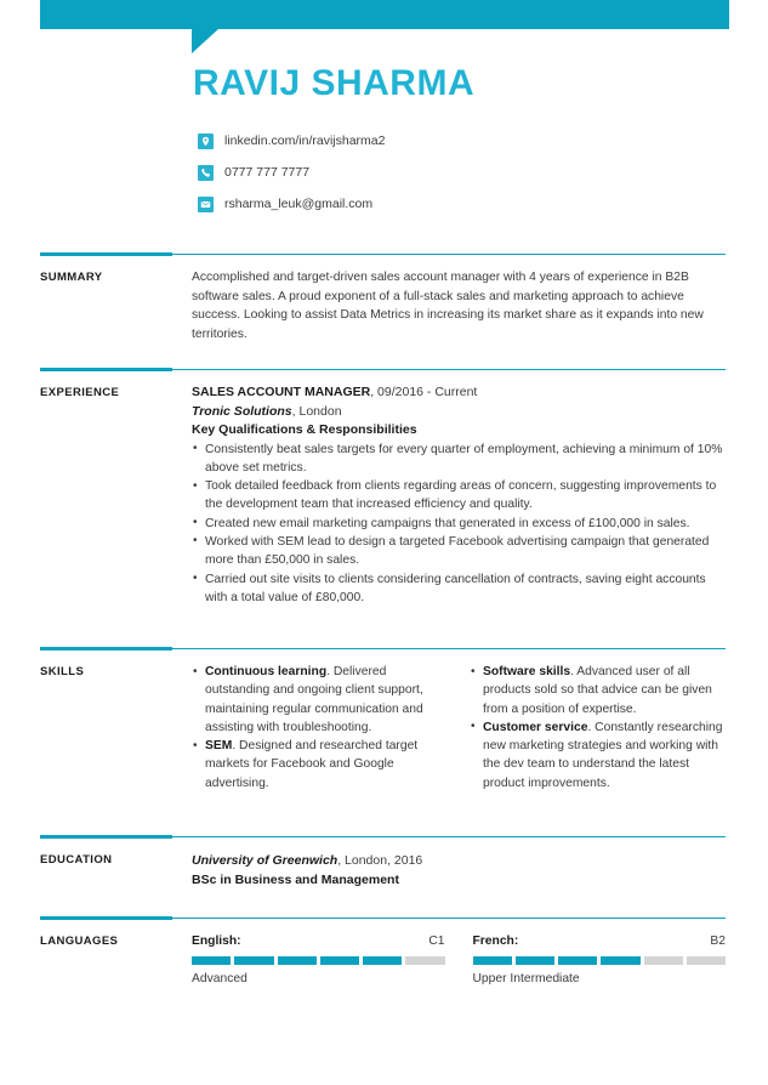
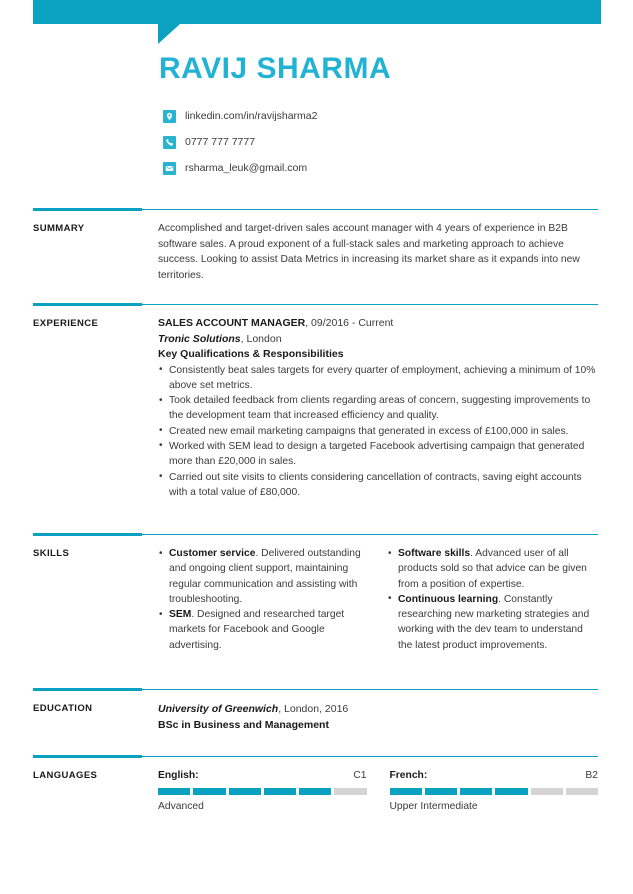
  RAVIJ SHARMA
  linkedin.com/in/ravijsharma2
  0777 777 7777
  rsharma_leuk@gmail.com
  SUMMARY
  Accomplished and target-driven sales account manager with 4 years of experience in B2B software sales. A proud exponent of a full-stack sales and marketing approach to achieve success. Looking to assist Data Metrics in increasing its market share as it expands into new territories.
  EXPERIENCE
  SALES ACCOUNT MANAGER, 09/2016 - Current
  Tronic Solutions, London
  Key Qualifications & Responsibilities
  Consistently beat sales targets for every quarter of employment, achieving a minimum of 10% above set metrics.
  Took detailed feedback from clients regarding areas of concern, suggesting improvements to the development team that increased efficiency and quality.
  Created new email marketing campaigns that generated in excess of £100,000 in sales.
- Worked with SEM lead to design a targeted Facebook advertising campaign that generated more than £50,000 in sales.
+ Worked with SEM lead to design a targeted Facebook advertising campaign that generated more than £20,000 in sales.
  Carried out site visits to clients considering cancellation of contracts, saving eight accounts with a total value of £80,000.
  SKILLS
- Continuous learning. Delivered outstanding and ongoing client support, maintaining regular communication and assisting with troubleshooting.
+ Customer service. Delivered outstanding and ongoing client support, maintaining regular communication and assisting with troubleshooting.
  SEM. Designed and researched target markets for Facebook and Google advertising.
  Software skills. Advanced user of all products sold so that advice can be given from a position of expertise.
- Customer service. Constantly researching new marketing strategies and working with the dev team to understand the latest product improvements.
+ Continuous learning. Constantly researching new marketing strategies and working with the dev team to understand the latest product improvements.
  EDUCATION
  University of Greenwich, London, 2016
  BSc in Business and Management
  LANGUAGES
  English:
  C1
  Advanced
  French:
  B2
  Upper Intermediate
